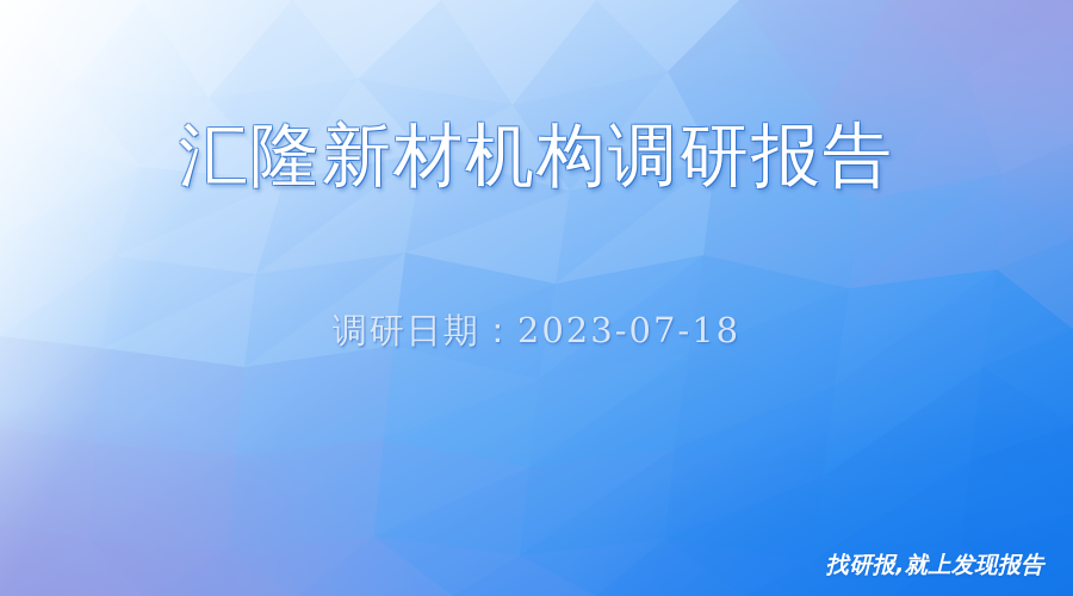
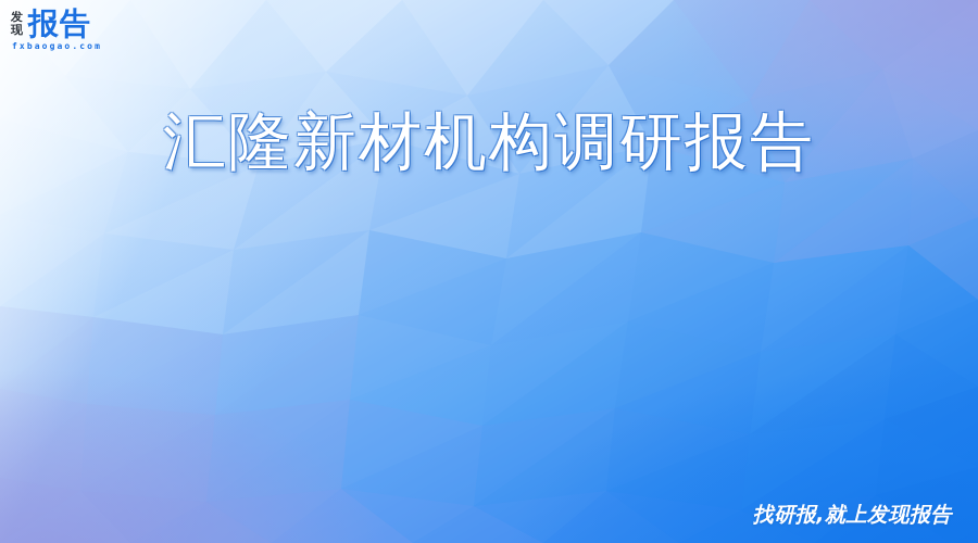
+ 发
+ 现
+ 报告
+ fxbaogao.com
  汇隆新材机构调研报告
- 调研日期：2023-07-18
  找研报,就上发现报告
